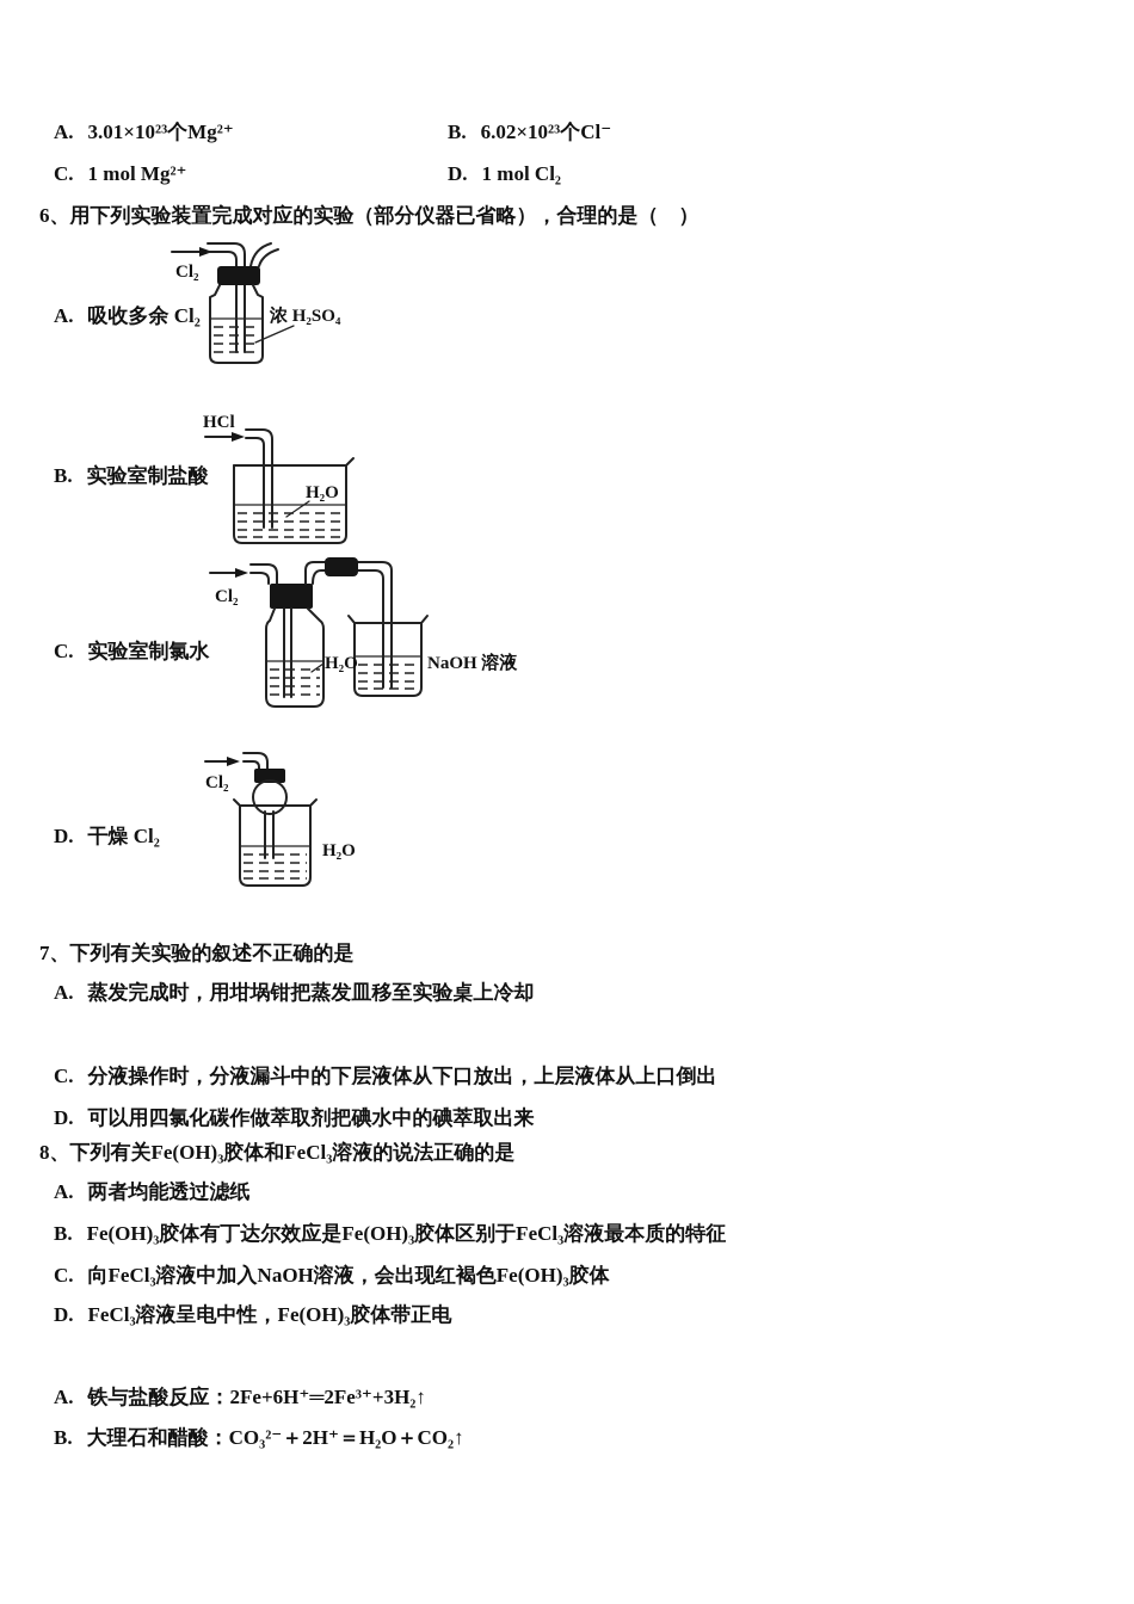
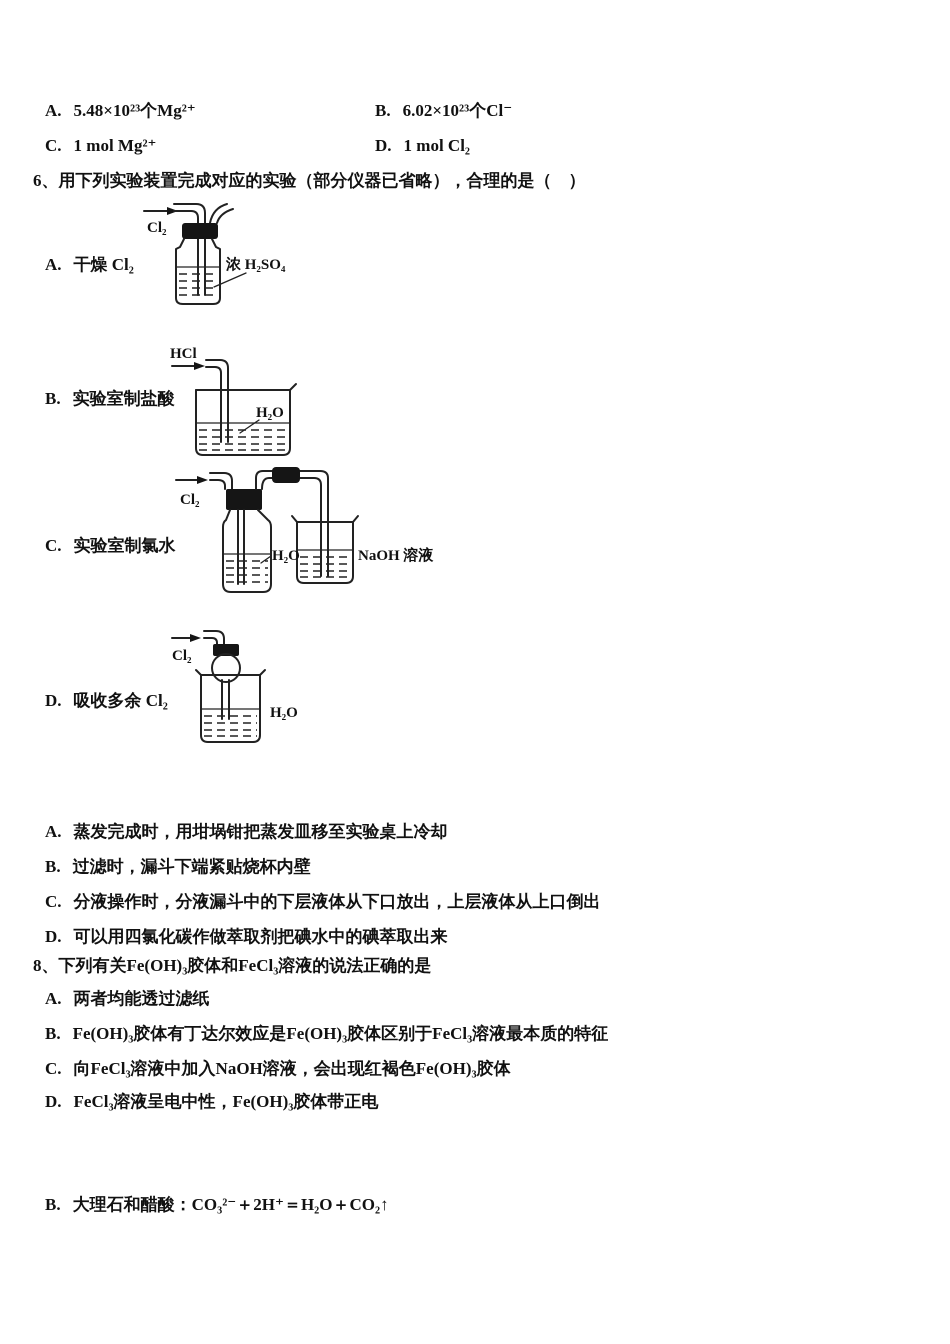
- A. 3.01×10²³个Mg²⁺
+ A. 5.48×10²³个Mg²⁺
  B. 6.02×10²³个Cl⁻
  C. 1 mol Mg²⁺
  D. 1 mol Cl₂
  6、用下列实验装置完成对应的实验（部分仪器已省略），合理的是（ ）
- A. 吸收多余 Cl₂
+ A. 干燥 Cl₂
  B. 实验室制盐酸
  C. 实验室制氯水
- D. 干燥 Cl₂
+ D. 吸收多余 Cl₂
  Cl₂
  浓 H₂SO₄
  HCl
  H₂O
  Cl₂
  H₂O
  NaOH 溶液
  Cl₂
  H₂O
- 7、下列有关实验的叙述不正确的是
  A. 蒸发完成时，用坩埚钳把蒸发皿移至实验桌上冷却
+ B. 过滤时，漏斗下端紧贴烧杯内壁
  C. 分液操作时，分液漏斗中的下层液体从下口放出，上层液体从上口倒出
  D. 可以用四氯化碳作做萃取剂把碘水中的碘萃取出来
  8、下列有关Fe(OH)₃胶体和FeCl₃溶液的说法正确的是
  A. 两者均能透过滤纸
  B. Fe(OH)₃胶体有丁达尔效应是Fe(OH)₃胶体区别于FeCl₃溶液最本质的特征
  C. 向FeCl₃溶液中加入NaOH溶液，会出现红褐色Fe(OH)₃胶体
  D. FeCl₃溶液呈电中性，Fe(OH)₃胶体带正电
- A. 铁与盐酸反应：2Fe+6H⁺═2Fe³⁺+3H₂↑
  B. 大理石和醋酸：CO₃²⁻＋2H⁺＝H₂O＋CO₂↑
